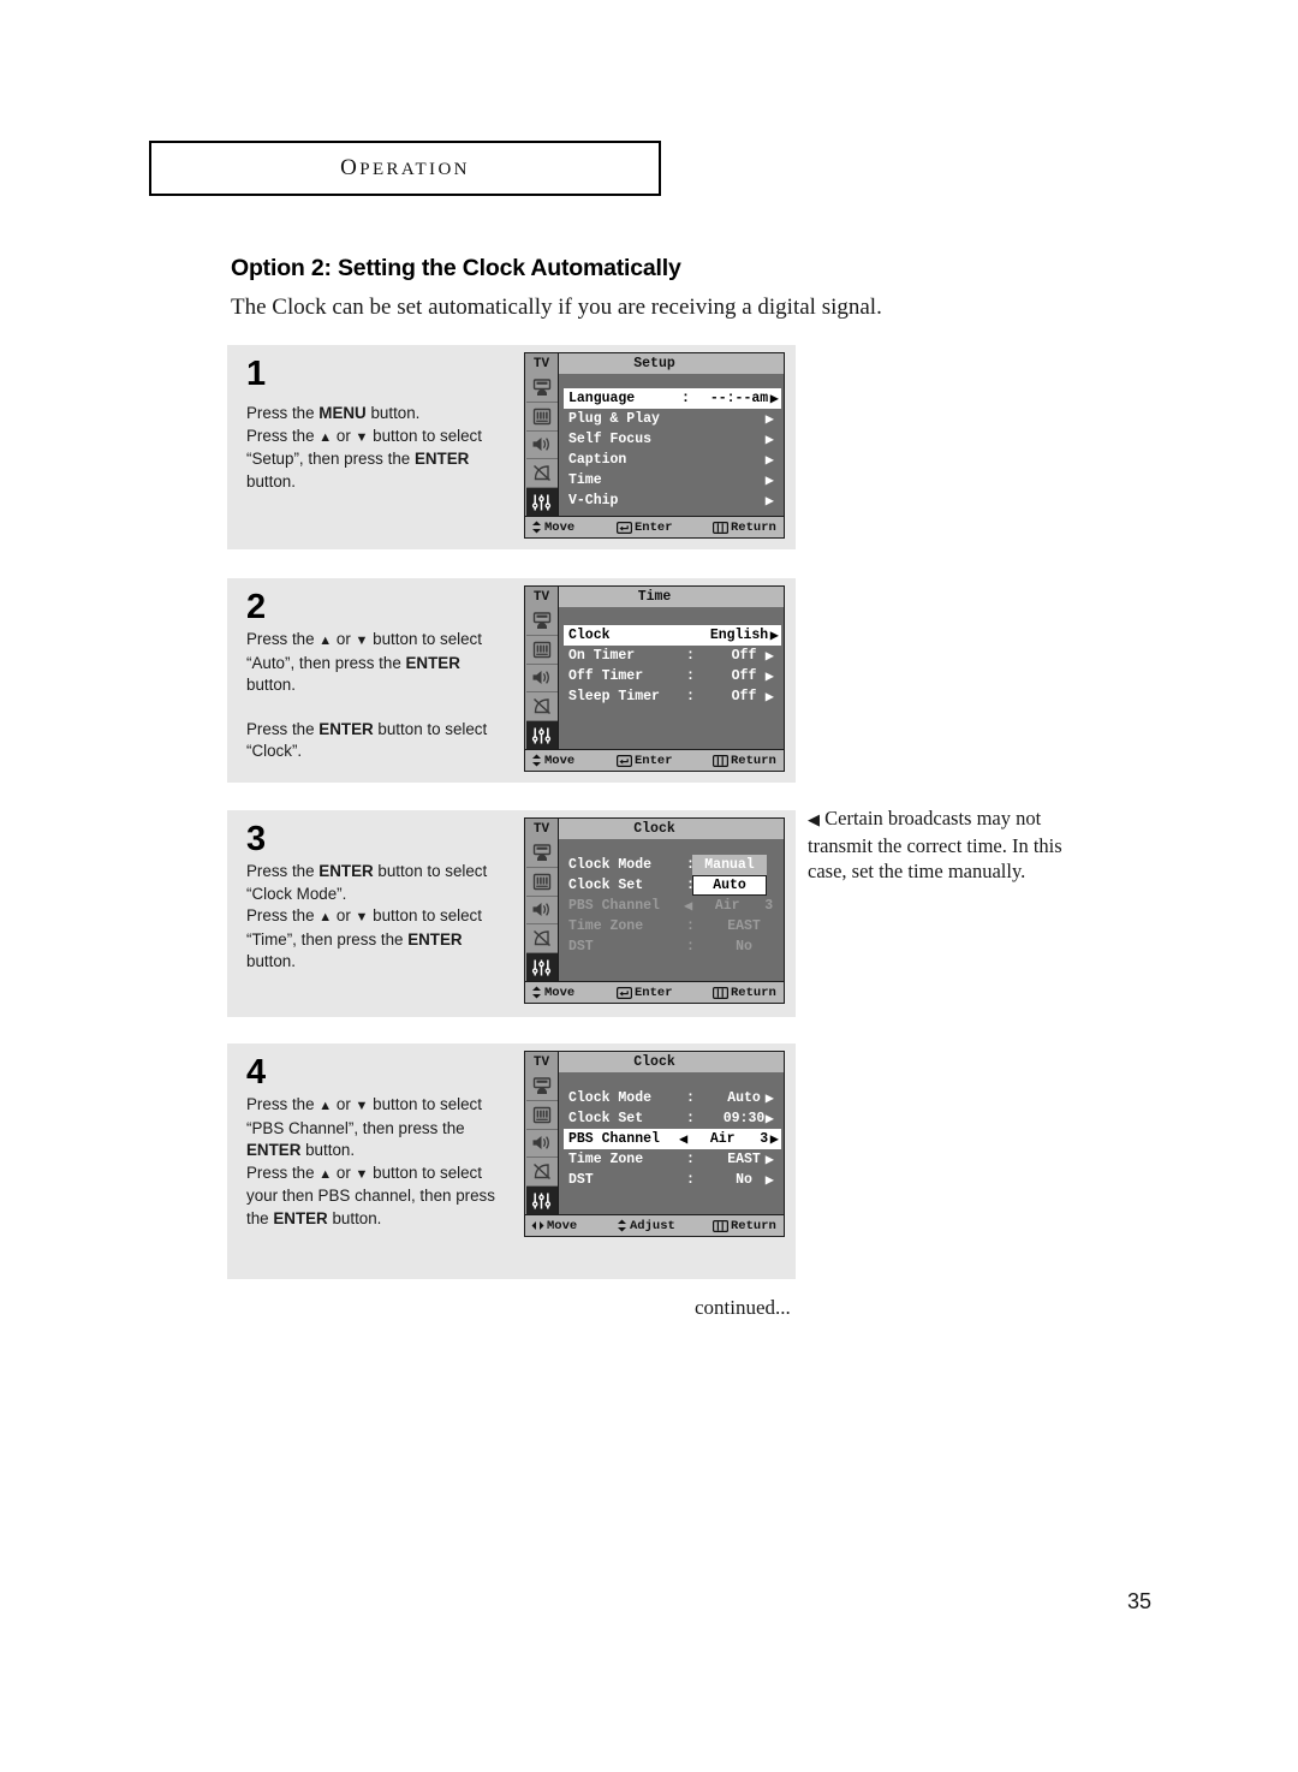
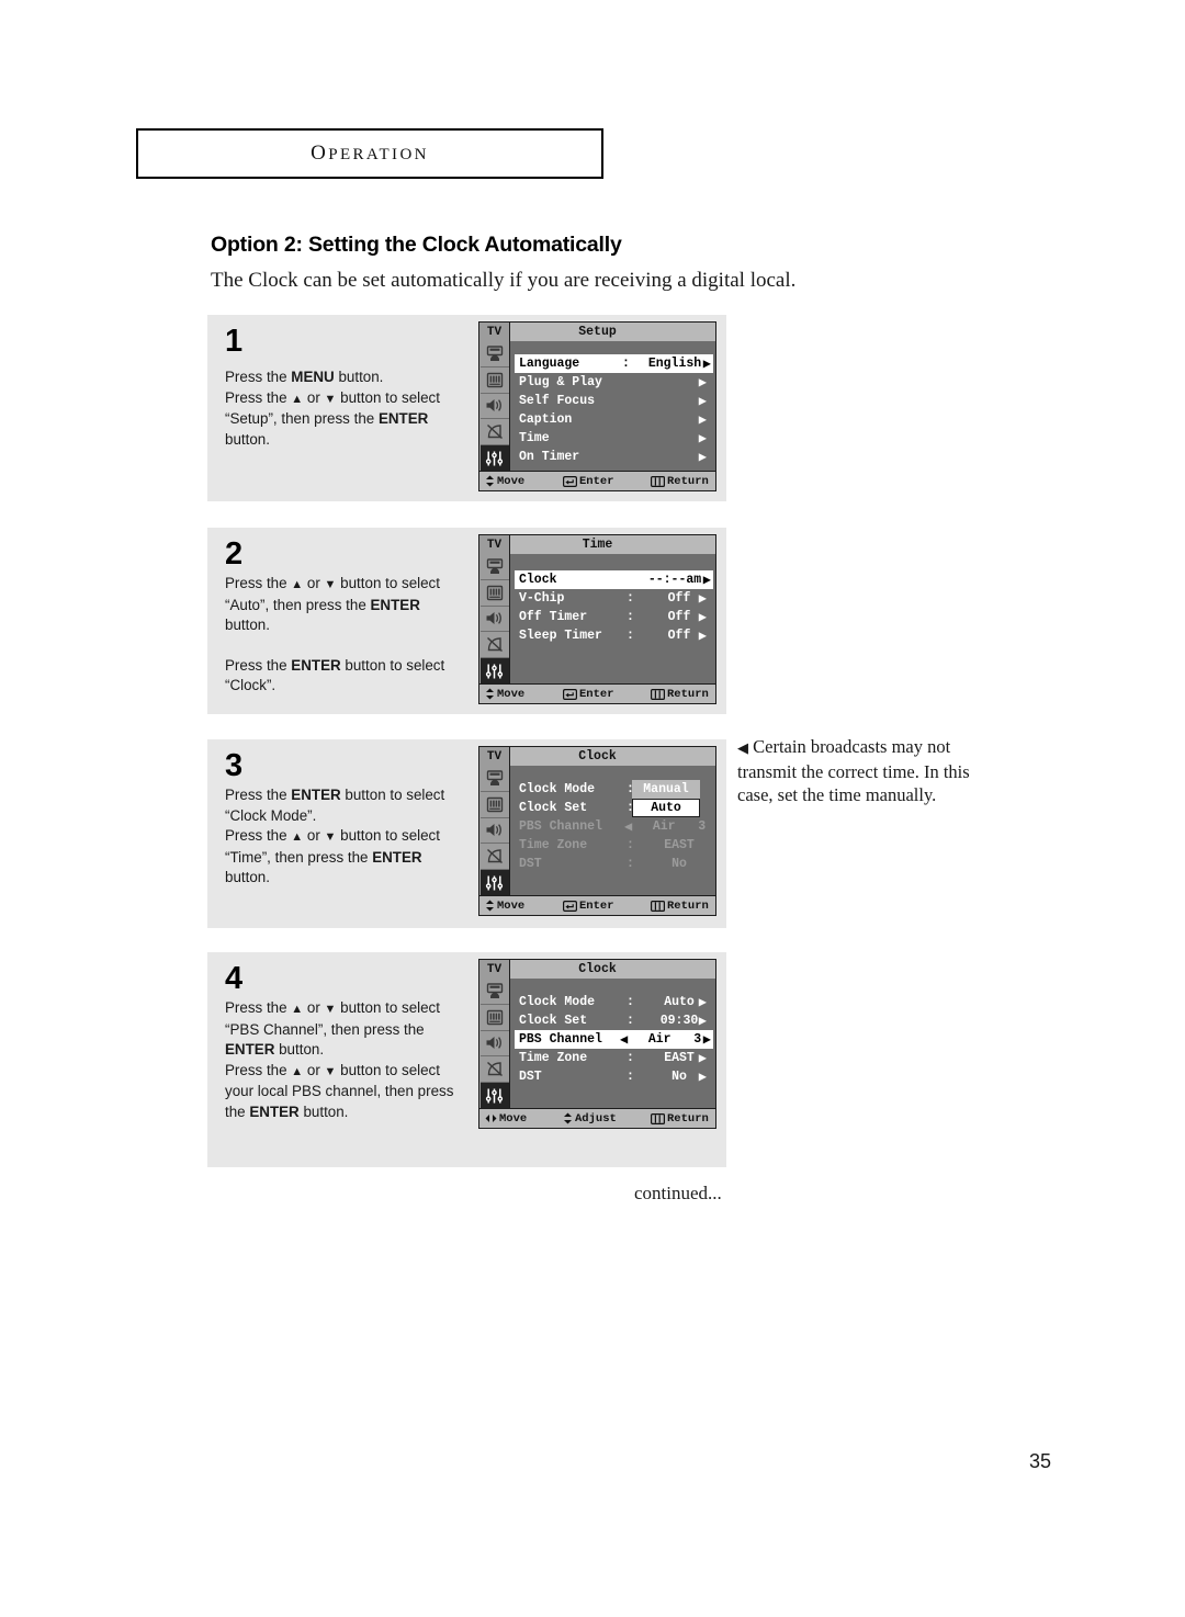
  OPERATION
  Option 2: Setting the Clock Automatically
- The Clock can be set automatically if you are receiving a digital signal.
+ The Clock can be set automatically if you are receiving a digital local.
  1
  Press the MENU button.
  Press the ▲ or ▼ button to select
  “Setup”, then press the ENTER
  button.
  TV
  Setup
  Language
  :
- --:--am
+ English
  ▶
  Plug & Play
  ▶
  Self Focus
  ▶
  Caption
  ▶
  Time
  ▶
- V-Chip
+ On Timer
  ▶
  Move
  Enter
  Return
  2
  Press the ▲ or ▼ button to select
  “Auto”, then press the ENTER
  button.
  Press the ENTER button to select
  “Clock”.
  TV
  Time
  Clock
- English
+ --:--am
  ▶
- On Timer
+ V-Chip
  :
  Off
  ▶
  Off Timer
  :
  Off
  ▶
  Sleep Timer
  :
  Off
  ▶
  Move
  Enter
  Return
  3
  Press the ENTER button to select
  “Clock Mode”.
  Press the ▲ or ▼ button to select
  “Time”, then press the ENTER
  button.
  TV
  Clock
  Clock Mode
  :
  Clock Set
  :
  PBS Channel
  ◀
  Air 3
  Time Zone
  :
  EAST
  DST
  :
  No
  Manual
  Auto
  Move
  Enter
  Return
  4
  Press the ▲ or ▼ button to select
  “PBS Channel”, then press the
  ENTER button.
  Press the ▲ or ▼ button to select
- your then PBS channel, then press
+ your local PBS channel, then press
  the ENTER button.
  TV
  Clock
  Clock Mode
  :
  Auto
  ▶
  Clock Set
  :
  09:30
  ▶
  PBS Channel
  ◀
  Air 3
  ▶
  Time Zone
  :
  EAST
  ▶
  DST
  :
  No
  ▶
  Move
  Adjust
  Return
  ◀ Certain broadcasts may not transmit the correct time. In this case, set the time manually.
  continued...
  35
